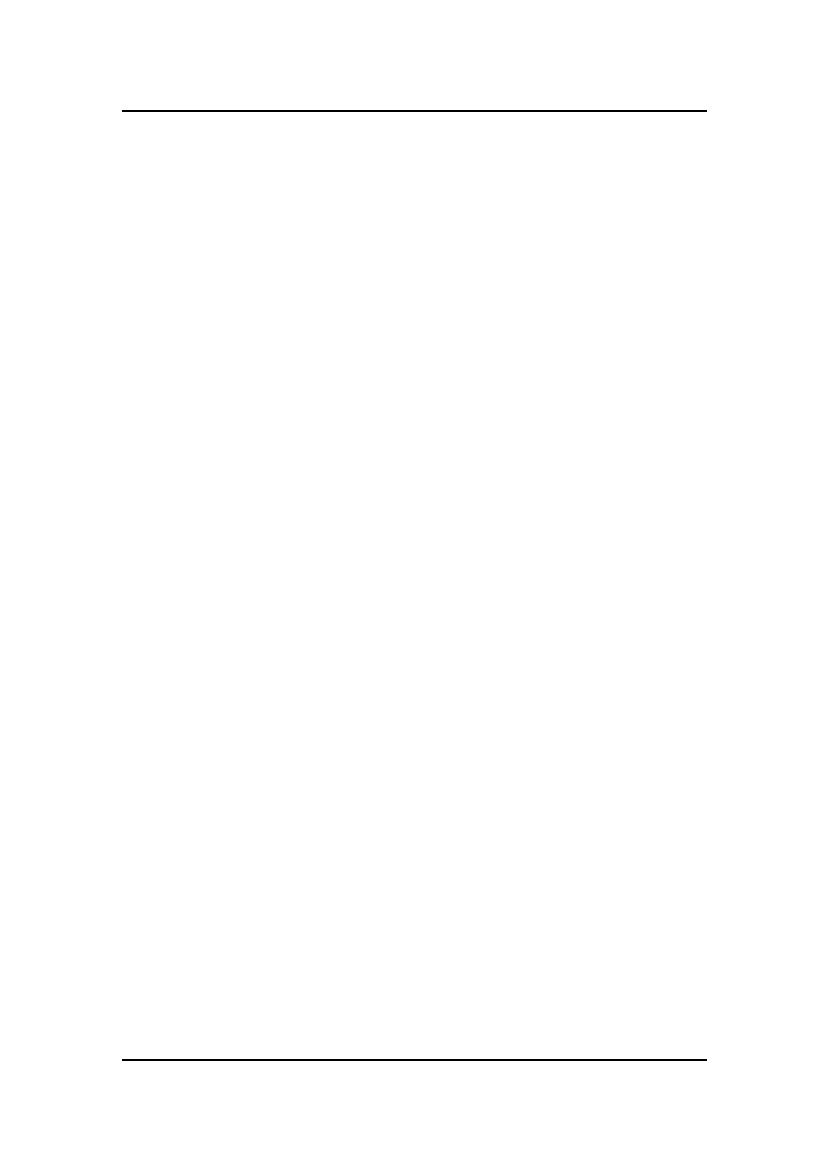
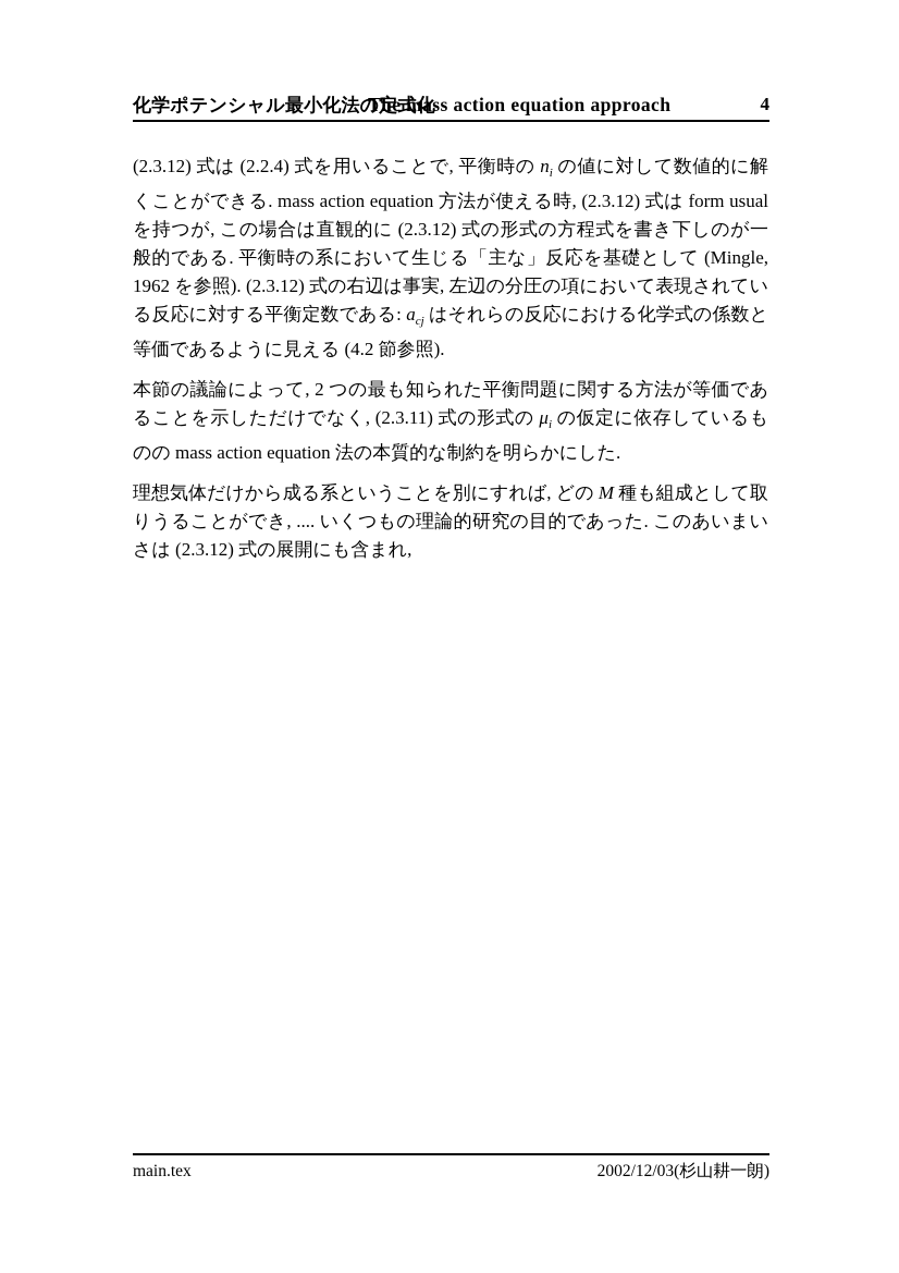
+ 化学ポテンシャル最小化法の定式化
+ The mass action equation approach
+ 4
+ (2.3.12) 式は (2.2.4) 式を用いることで, 平衡時の ni の値に対して数値的に解くことができる. mass action equation 方法が使える時, (2.3.12) 式は form usual を持つが, この場合は直観的に (2.3.12) 式の形式の方程式を書き下しのが一般的である. 平衡時の系において生じる「主な」反応を基礎として (Mingle, 1962 を参照). (2.3.12) 式の右辺は事実, 左辺の分圧の項において表現されている反応に対する平衡定数である: acj はそれらの反応における化学式の係数と等価であるように見える (4.2 節参照).
+ 本節の議論によって, 2 つの最も知られた平衡問題に関する方法が等価であることを示しただけでなく, (2.3.11) 式の形式の μi の仮定に依存しているものの mass action equation 法の本質的な制約を明らかにした.
+ 理想気体だけから成る系ということを別にすれば, どの M 種も組成として取りうることができ, .... いくつもの理論的研究の目的であった. このあいまいさは (2.3.12) 式の展開にも含まれ,
+ main.tex
+ 2002/12/03(杉山耕一朗)
